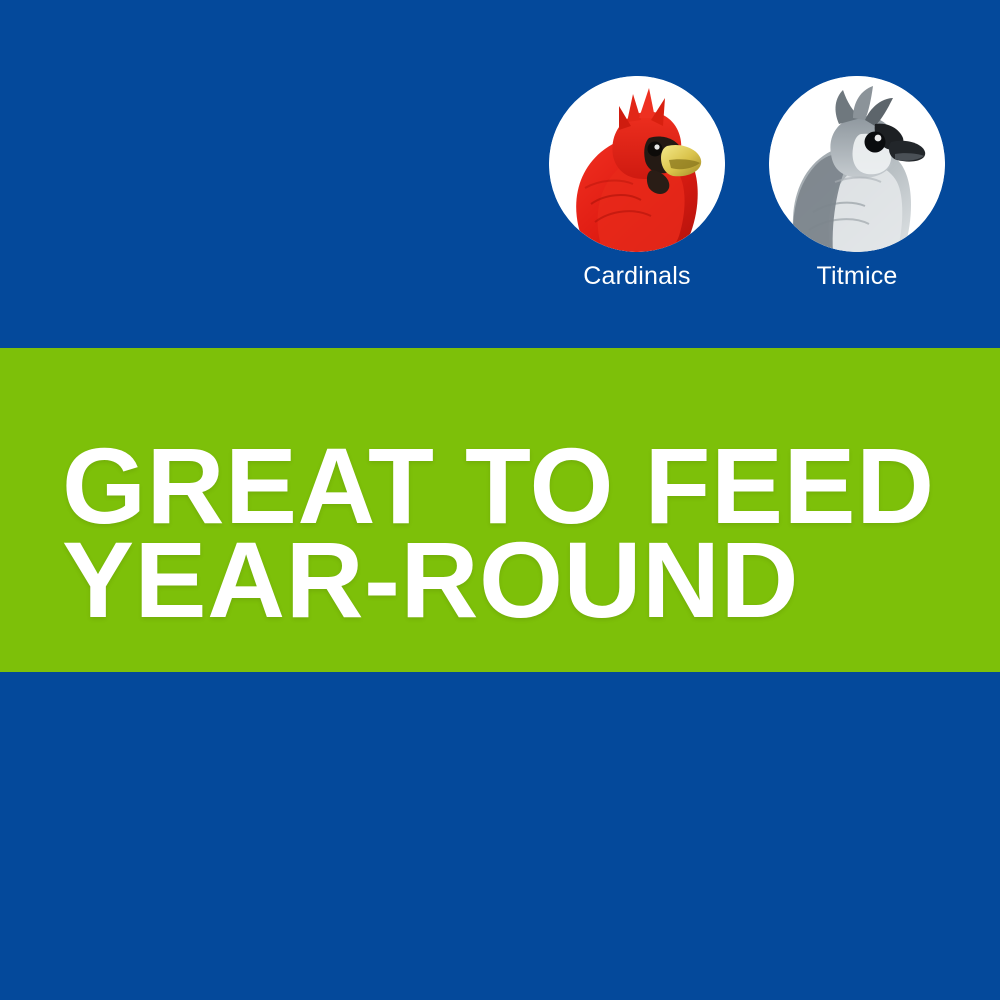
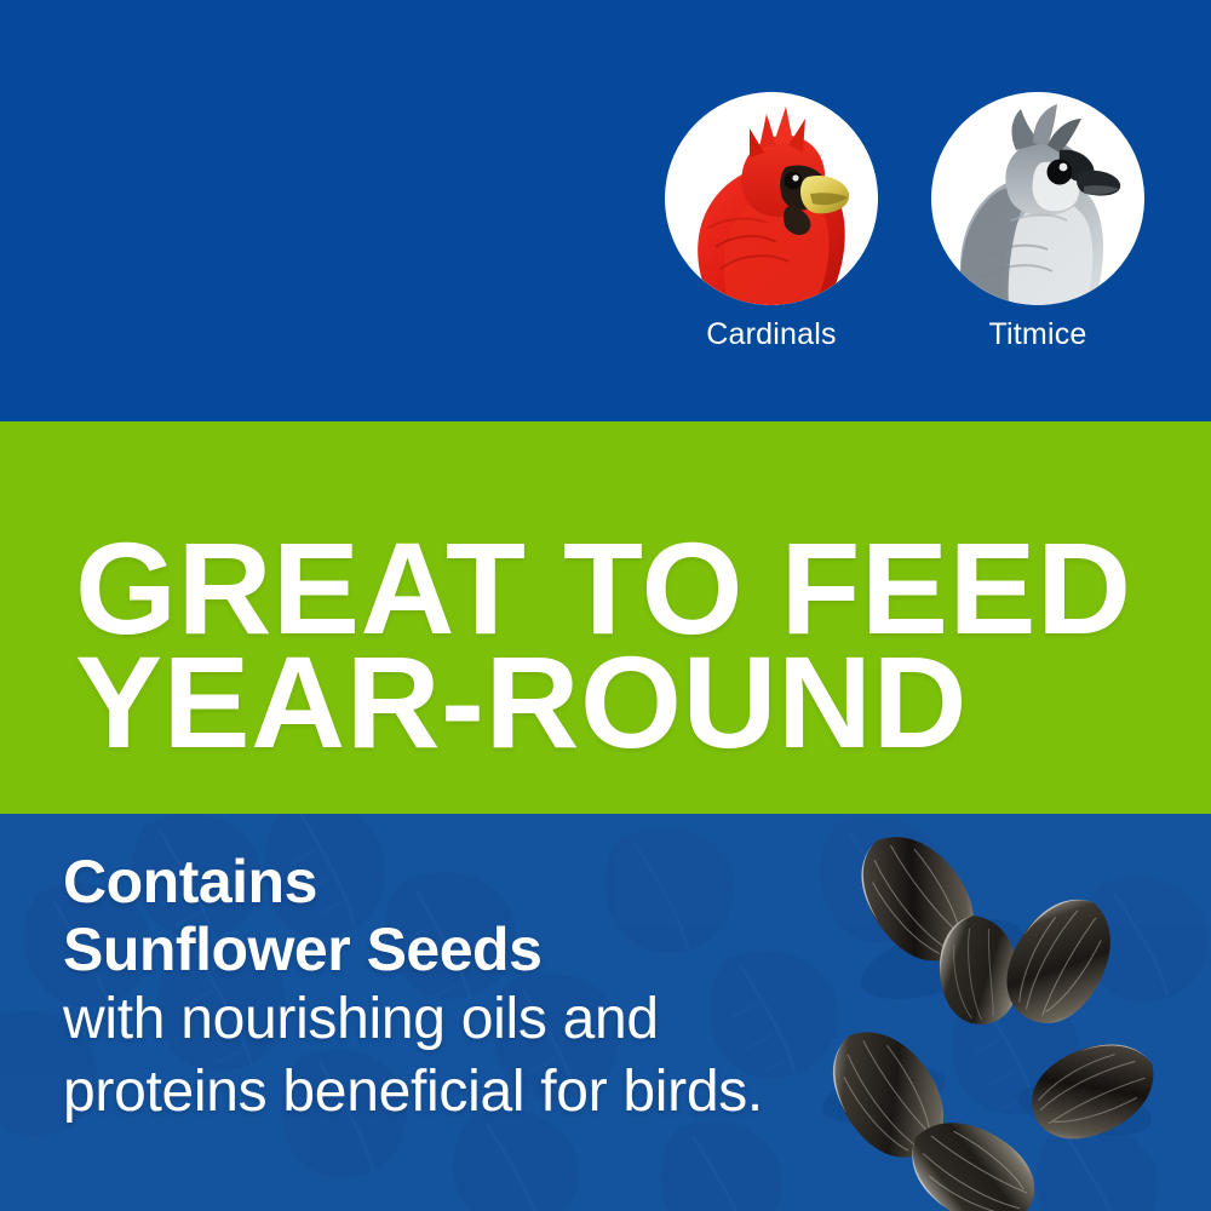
  Cardinals
  Titmice
  GREAT TO FEED
  YEAR-ROUND
+ Contains
+ Sunflower Seeds
+ with nourishing oils and
+ proteins beneficial for birds.
